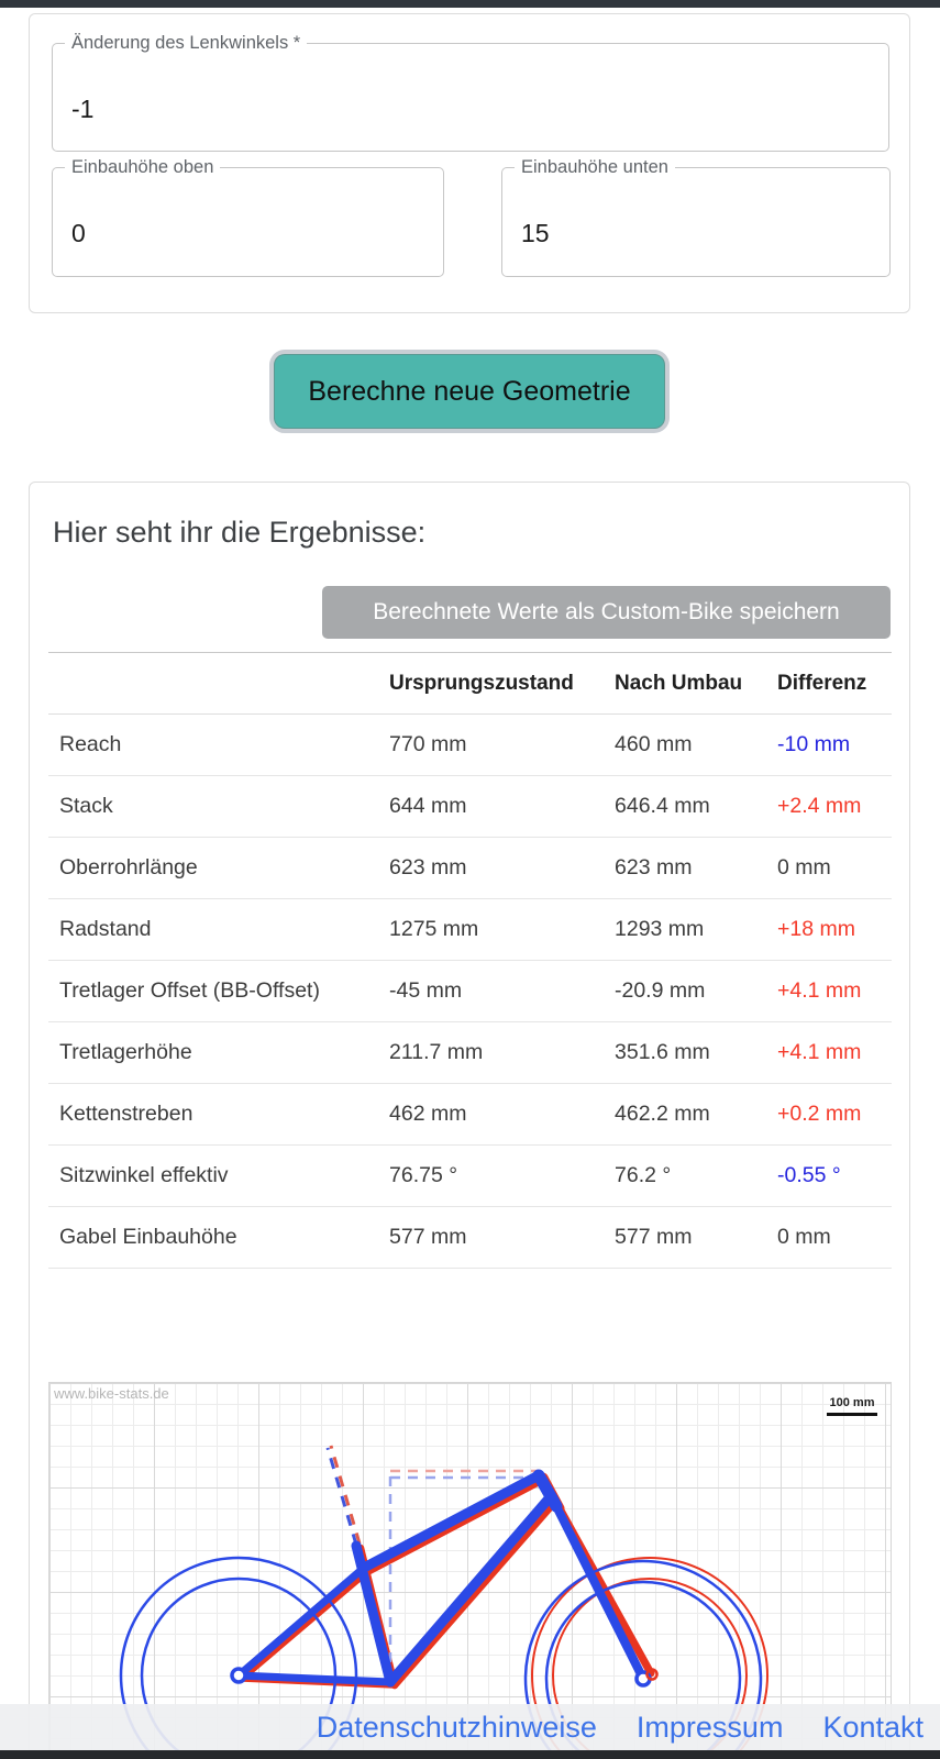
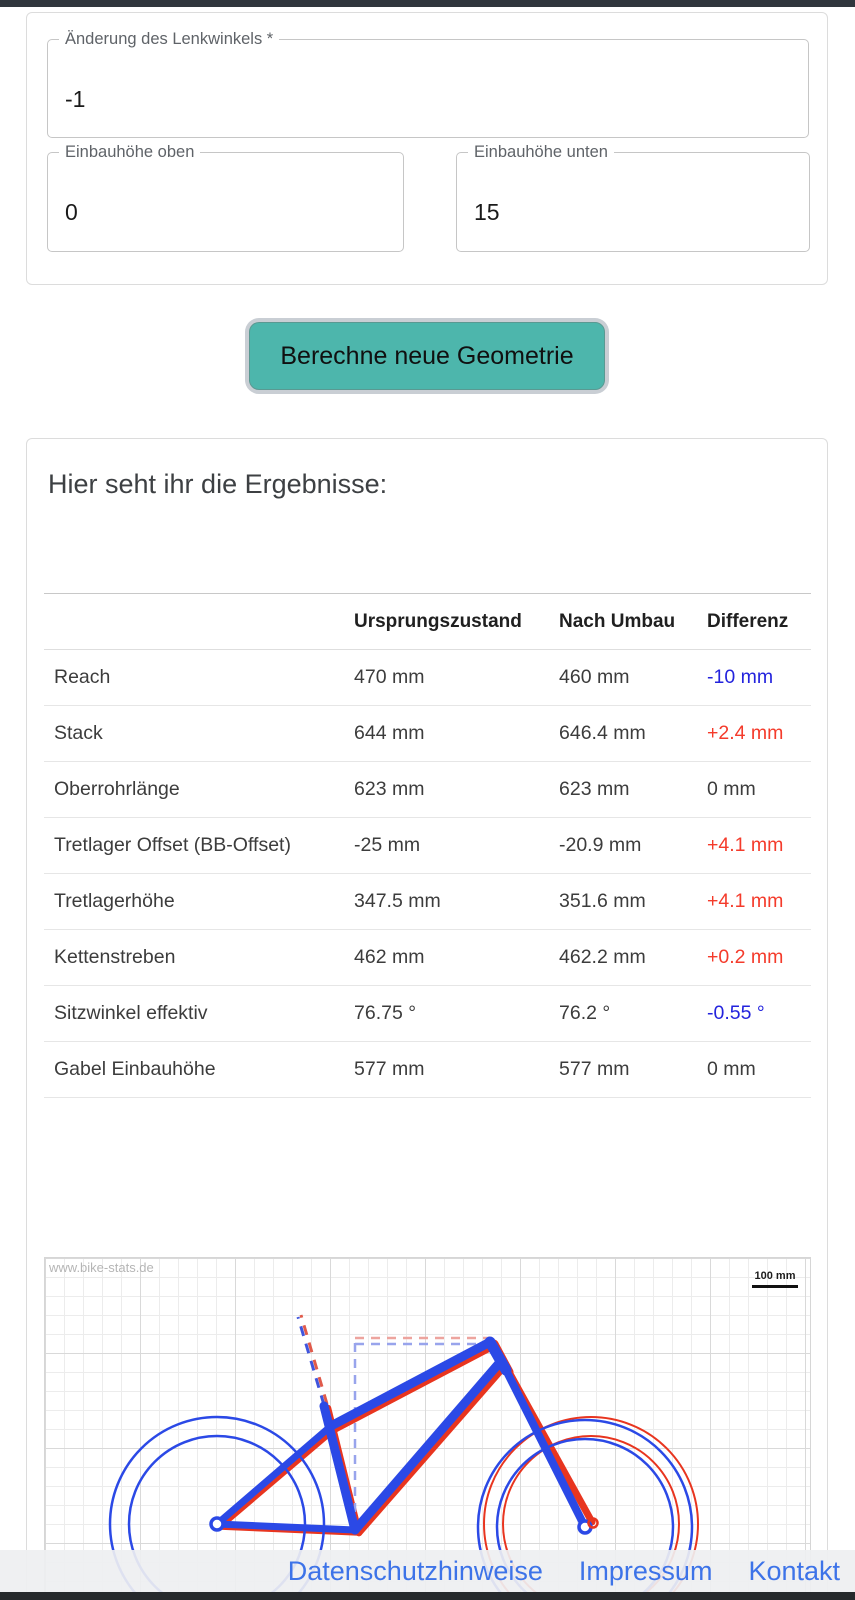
  Änderung des Lenkwinkels *
  -1
  Einbauhöhe oben
  0
  Einbauhöhe unten
  15
  Berechne neue Geometrie
  Hier seht ihr die Ergebnisse:
- Berechnete Werte als Custom-Bike speichern
  	Ursprungszustand	Nach Umbau	Differenz
- Reach	770 mm	460 mm	-10 mm
+ Reach	470 mm	460 mm	-10 mm
  Stack	644 mm	646.4 mm	+2.4 mm
  Oberrohrlänge	623 mm	623 mm	0 mm
- Radstand	1275 mm	1293 mm	+18 mm
- Tretlager Offset (BB-Offset)	-45 mm	-20.9 mm	+4.1 mm
+ Tretlager Offset (BB-Offset)	-25 mm	-20.9 mm	+4.1 mm
- Tretlagerhöhe	211.7 mm	351.6 mm	+4.1 mm
+ Tretlagerhöhe	347.5 mm	351.6 mm	+4.1 mm
  Kettenstreben	462 mm	462.2 mm	+0.2 mm
  Sitzwinkel effektiv	76.75 °	76.2 °	-0.55 °
  Gabel Einbauhöhe	577 mm	577 mm	0 mm
  www.bike-stats.de
  100 mm
  Datenschutzhinweise
  Impressum
  Kontakt
